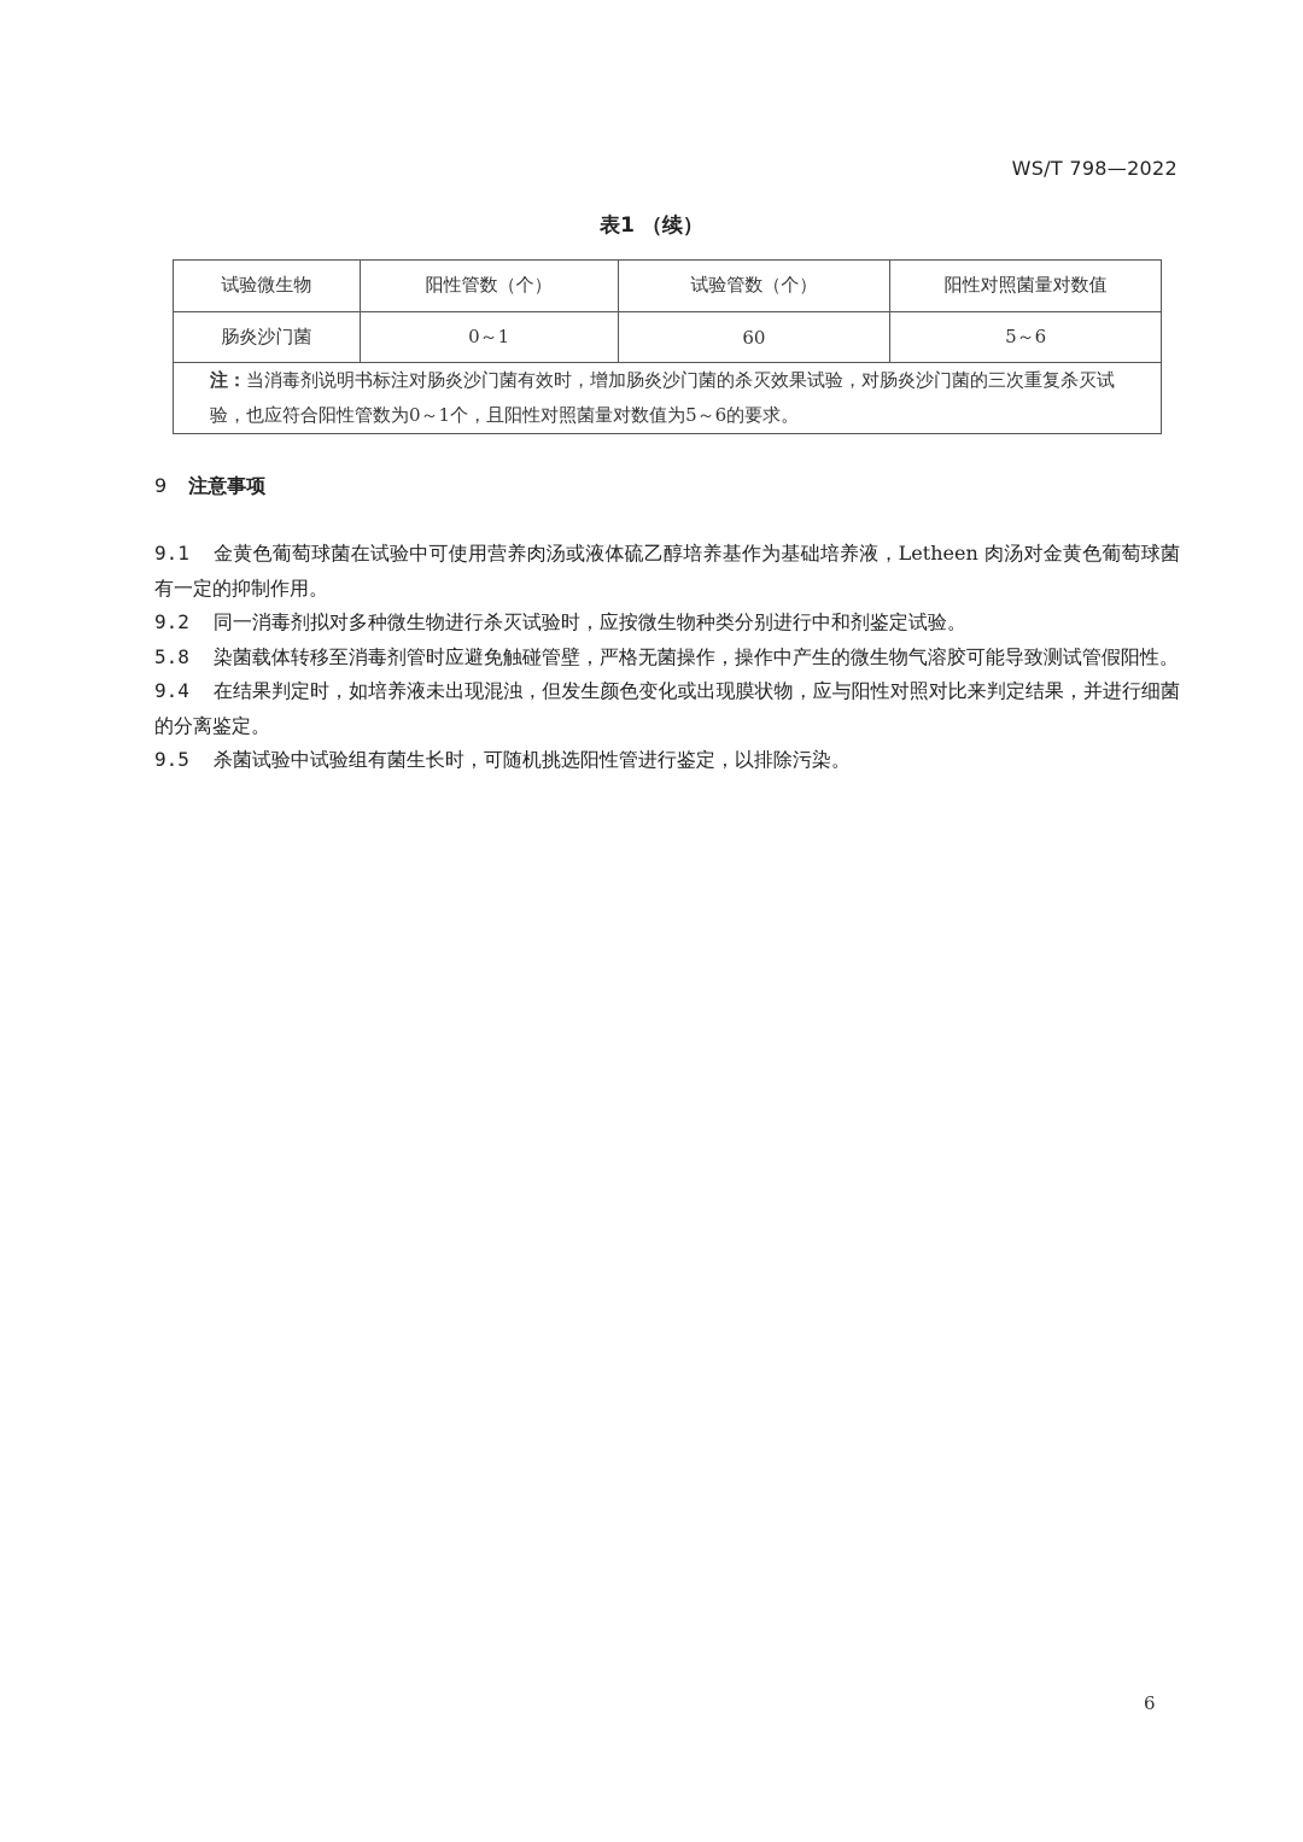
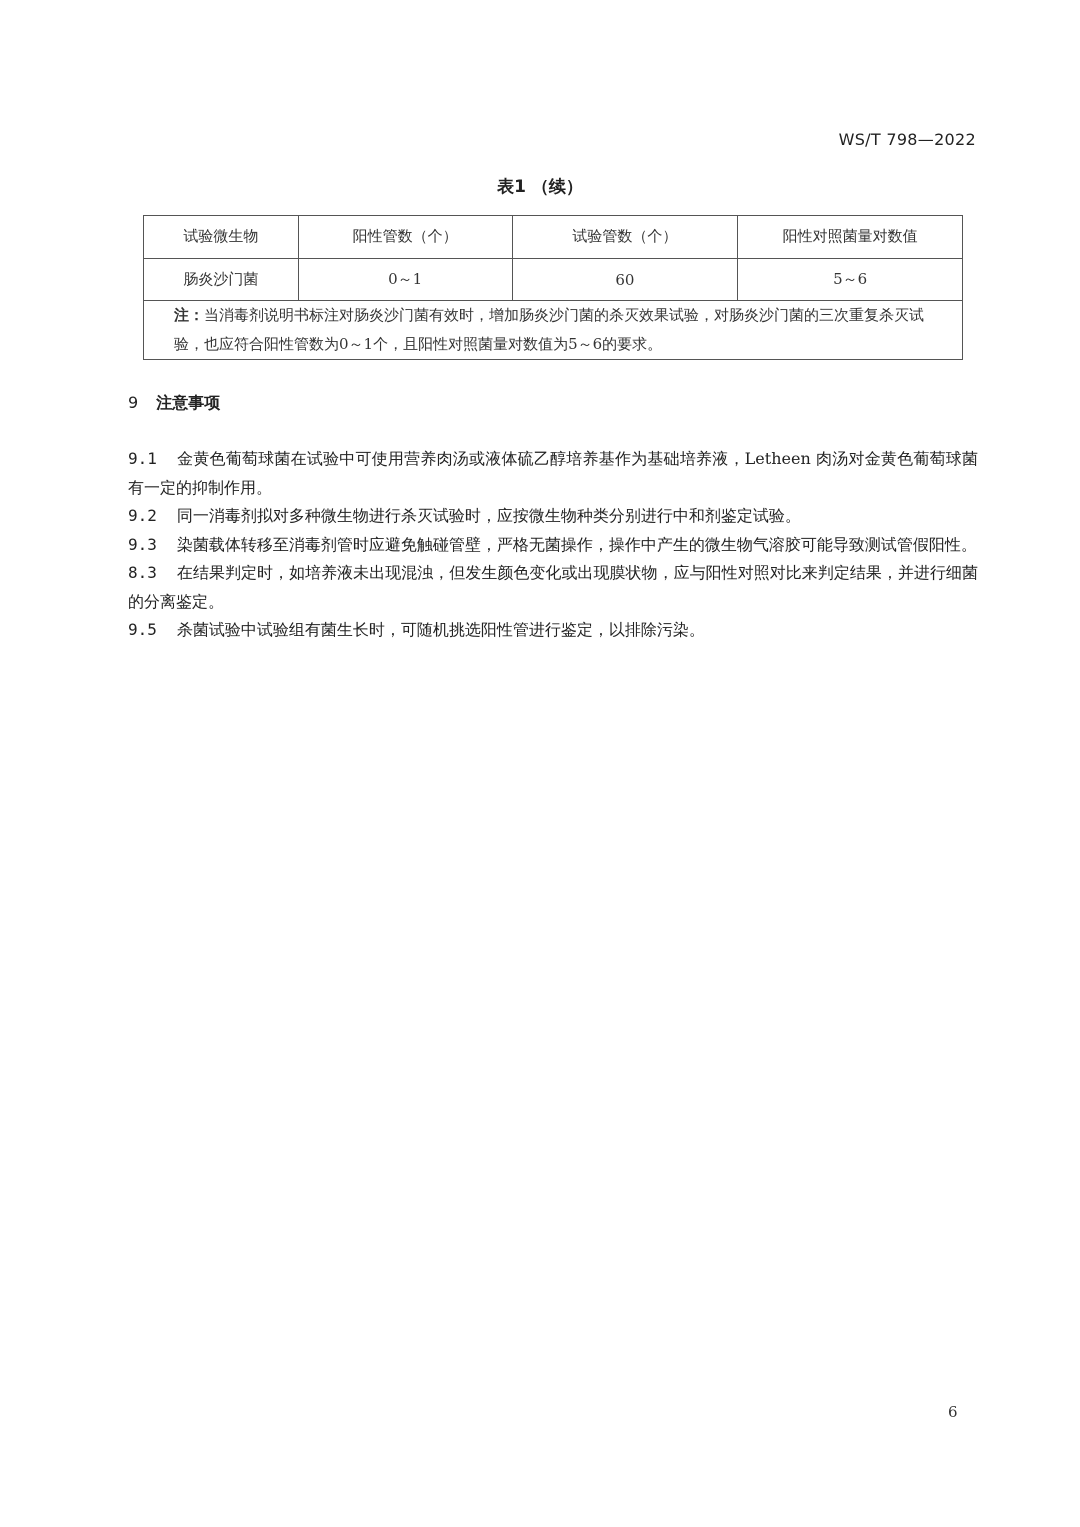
  WS/T 798—2022
  表1 （续）
  试验微生物	阳性管数（个）	试验管数（个）	阳性对照菌量对数值
  肠炎沙门菌	0～1	60	5～6
  注：当消毒剂说明书标注对肠炎沙门菌有效时，增加肠炎沙门菌的杀灭效果试验，对肠炎沙门菌的三次重复杀灭试验，也应符合阳性管数为0～1个，且阳性对照菌量对数值为5～6的要求。
  9 注意事项
  9.1 金黄色葡萄球菌在试验中可使用营养肉汤或液体硫乙醇培养基作为基础培养液，Letheen 肉汤对金黄色葡萄球菌有一定的抑制作用。
  9.2 同一消毒剂拟对多种微生物进行杀灭试验时，应按微生物种类分别进行中和剂鉴定试验。
- 5.8 染菌载体转移至消毒剂管时应避免触碰管壁，严格无菌操作，操作中产生的微生物气溶胶可能导致测试管假阳性。
+ 9.3 染菌载体转移至消毒剂管时应避免触碰管壁，严格无菌操作，操作中产生的微生物气溶胶可能导致测试管假阳性。
- 9.4 在结果判定时，如培养液未出现混浊，但发生颜色变化或出现膜状物，应与阳性对照对比来判定结果，并进行细菌的分离鉴定。
+ 8.3 在结果判定时，如培养液未出现混浊，但发生颜色变化或出现膜状物，应与阳性对照对比来判定结果，并进行细菌的分离鉴定。
  9.5 杀菌试验中试验组有菌生长时，可随机挑选阳性管进行鉴定，以排除污染。
  6
